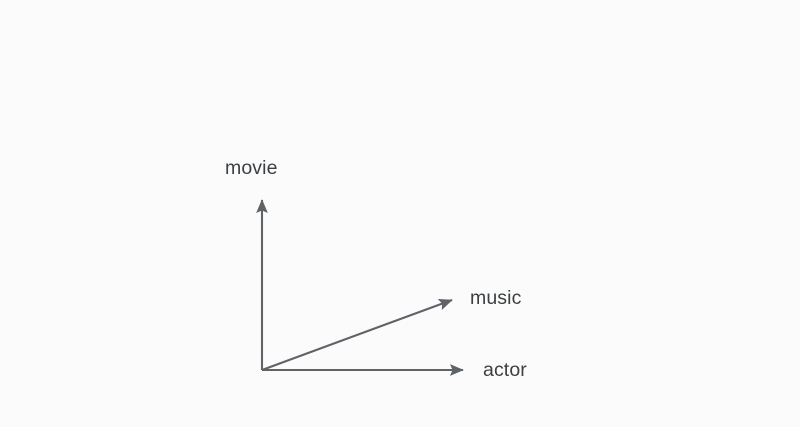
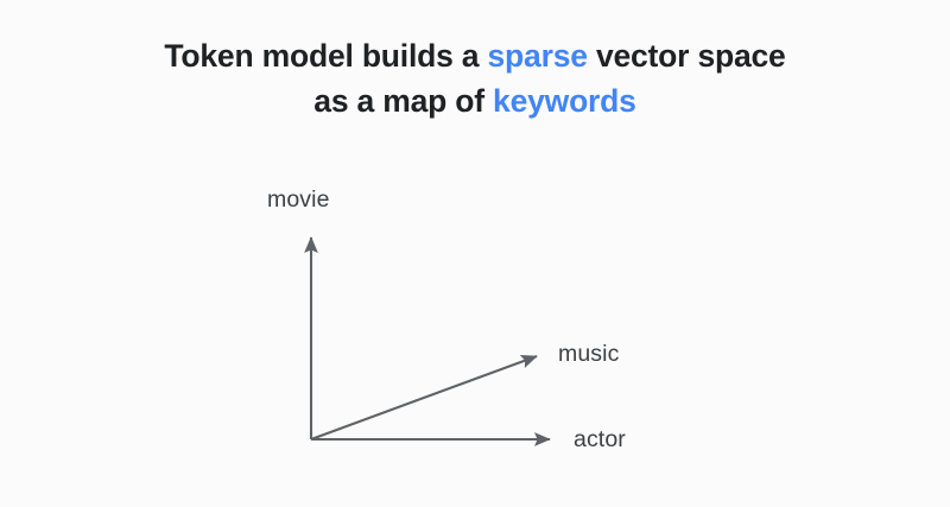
+ Token model builds a sparse vector space
+ as a map of keywords
  movie
  music
  actor
